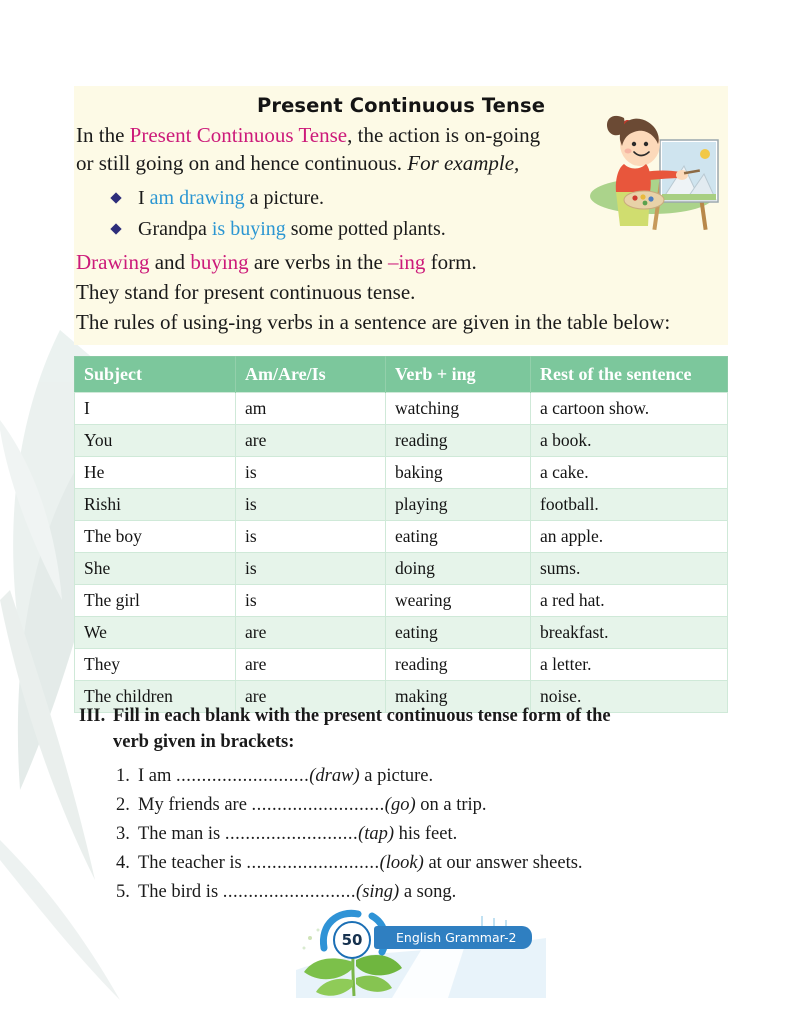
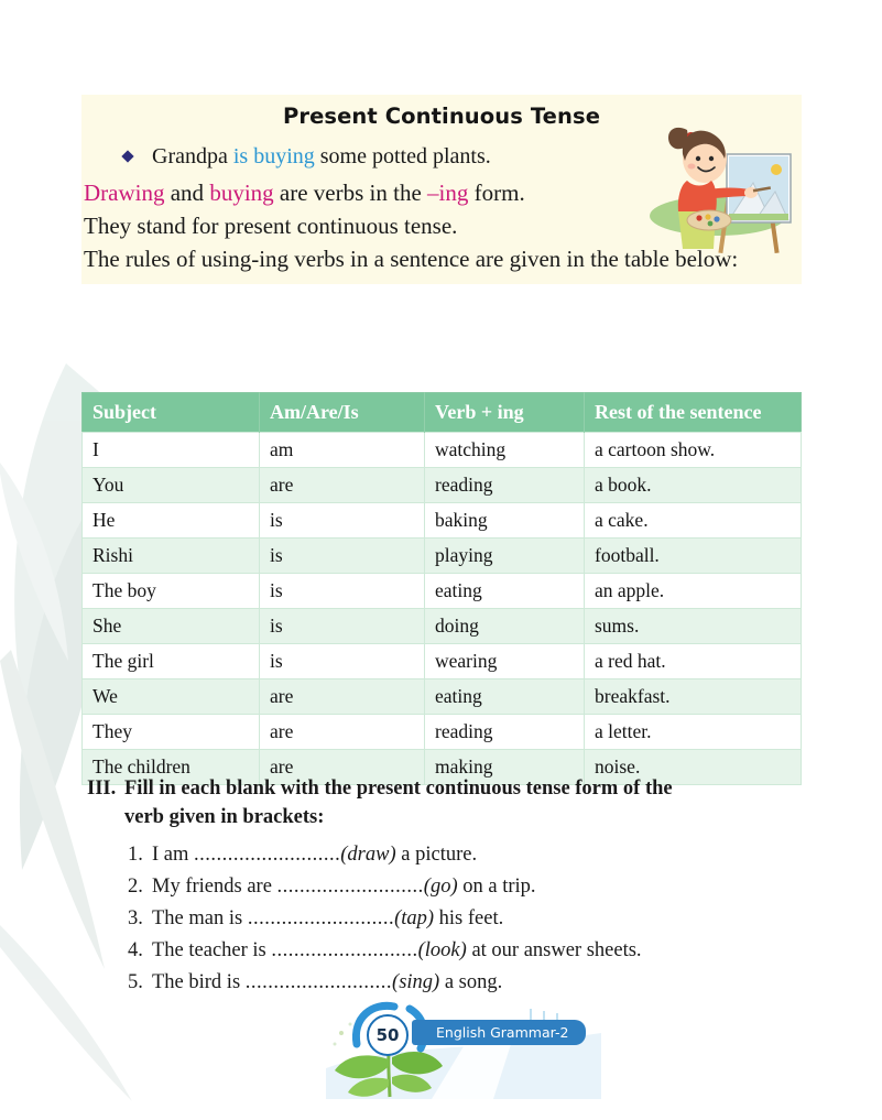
  Present Continuous Tense
- In the Present Continuous Tense, the action is on-going
- or still going on and hence continuous. For example,
- I am drawing a picture.
  Grandpa is buying some potted plants.
  Drawing and buying are verbs in the –ing form.
  They stand for present continuous tense.
  The rules of using-ing verbs in a sentence are given in the table below:
  Subject	Am/Are/Is	Verb + ing	Rest of the sentence
  I	am	watching	a cartoon show.
  You	are	reading	a book.
  He	is	baking	a cake.
  Rishi	is	playing	football.
  The boy	is	eating	an apple.
  She	is	doing	sums.
  The girl	is	wearing	a red hat.
  We	are	eating	breakfast.
  They	are	reading	a letter.
  The children	are	making	noise.
  III.
  Fill in each blank with the present continuous tense form of the
  verb given in brackets:
  1.
  I am ..........................(draw) a picture.
  2.
  My friends are ..........................(go) on a trip.
  3.
  The man is ..........................(tap) his feet.
  4.
  The teacher is ..........................(look) at our answer sheets.
  5.
  The bird is ..........................(sing) a song.
  50
  English Grammar-2
